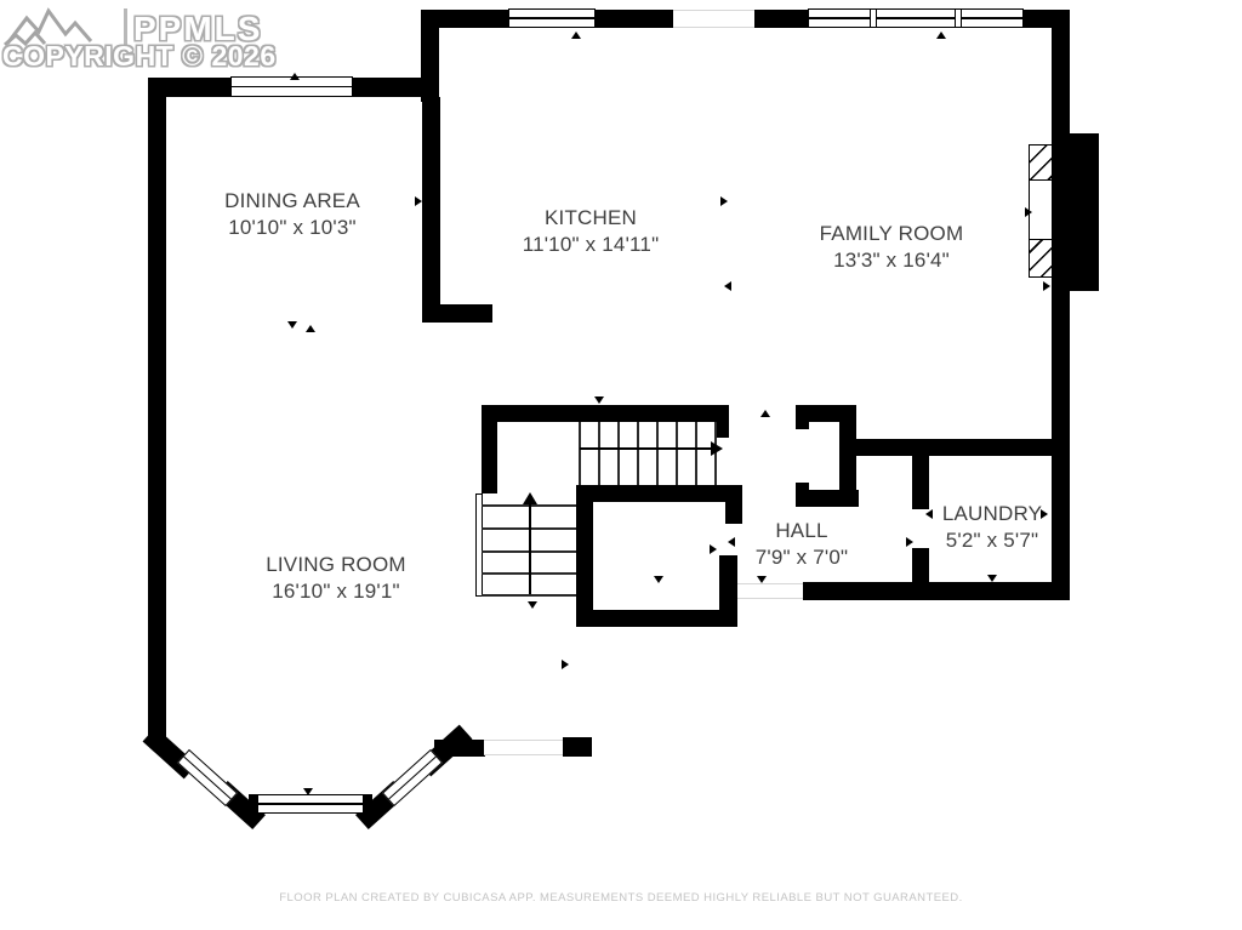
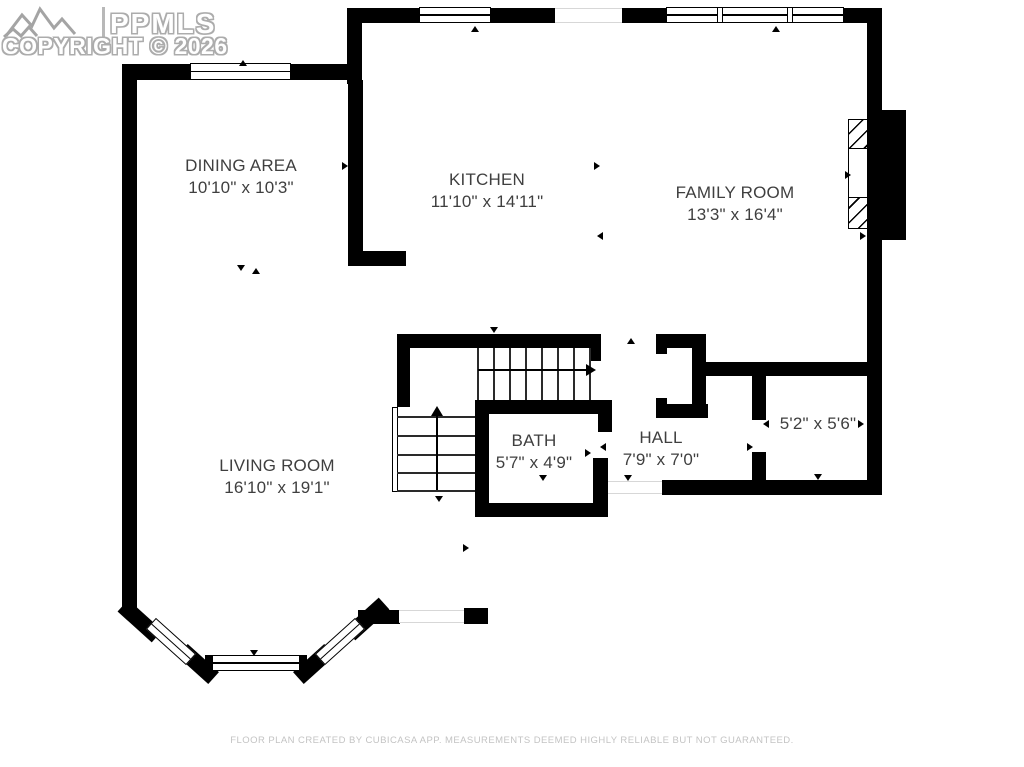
  PPMLS
  COPYRIGHT © 2026
  DINING AREA
  10'10" x 10'3"
  KITCHEN
  11'10" x 14'11"
  FAMILY ROOM
  13'3" x 16'4"
  LIVING ROOM
  16'10" x 19'1"
+ BATH
+ 5'7" x 4'9"
  HALL
  7'9" x 7'0"
- LAUNDRY
- 5'2" x 5'7"
+ 5'2" x 5'6"
  FLOOR PLAN CREATED BY CUBICASA APP. MEASUREMENTS DEEMED HIGHLY RELIABLE BUT NOT GUARANTEED.
